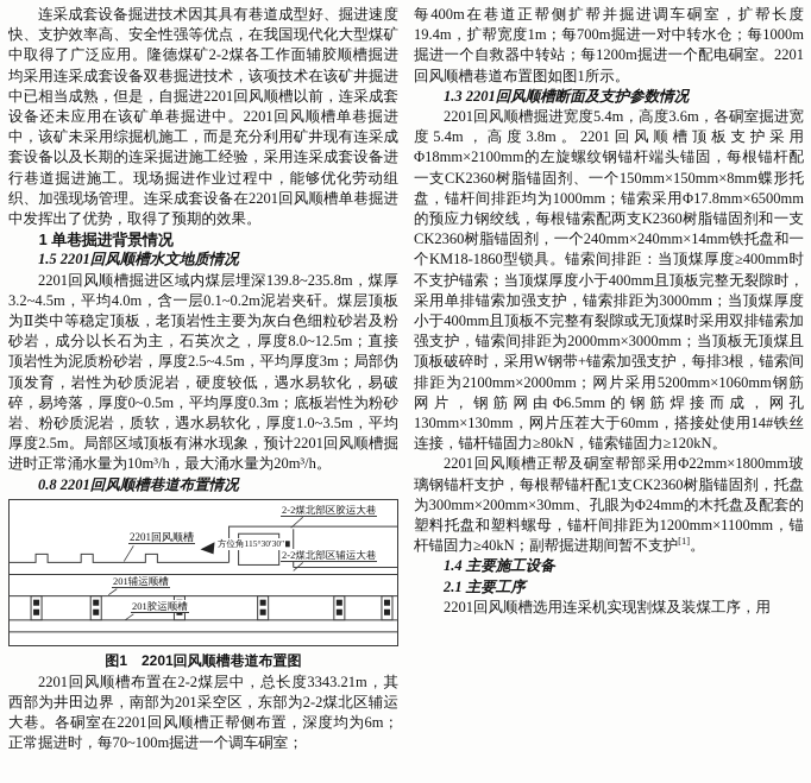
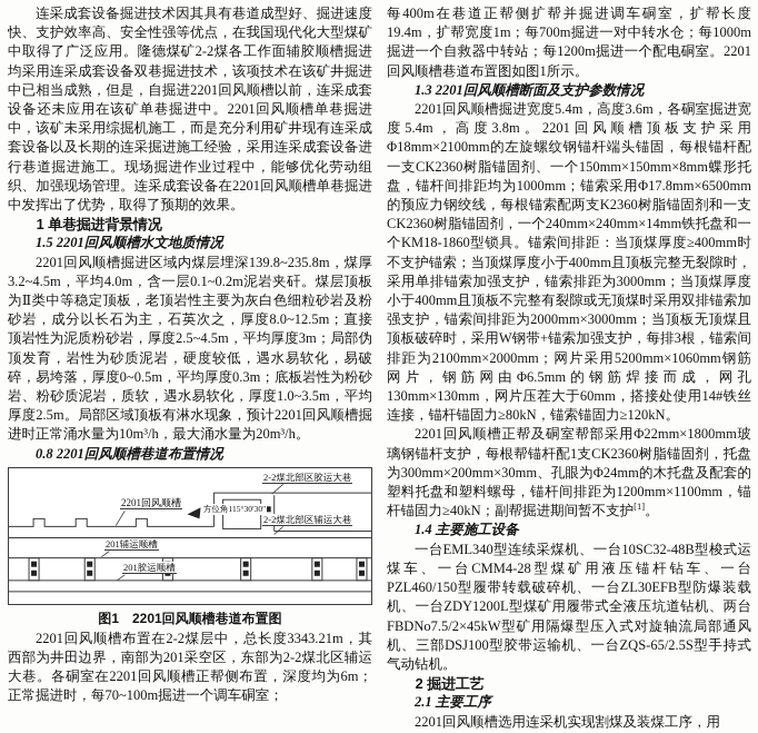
  连采成套设备掘进技术因其具有巷道成型好、掘进速度快、支护效率高、安全性强等优点，在我国现代化大型煤矿中取得了广泛应用。隆德煤矿2-2煤各工作面辅胶顺槽掘进均采用连采成套设备双巷掘进技术，该项技术在该矿井掘进中已相当成熟，但是，自掘进2201回风顺槽以前，连采成套设备还未应用在该矿单巷掘进中。2201回风顺槽单巷掘进中，该矿未采用综掘机施工，而是充分利用矿井现有连采成套设备以及长期的连采掘进施工经验，采用连采成套设备进行巷道掘进施工。现场掘进作业过程中，能够优化劳动组织、加强现场管理。连采成套设备在2201回风顺槽单巷掘进中发挥出了优势，取得了预期的效果。
  1 单巷掘进背景情况
  1.5 2201回风顺槽水文地质情况
  2201回风顺槽掘进区域内煤层埋深139.8~235.8m，煤厚3.2~4.5m，平均4.0m，含一层0.1~0.2m泥岩夹矸。煤层顶板为Ⅱ类中等稳定顶板，老顶岩性主要为灰白色细粒砂岩及粉砂岩，成分以长石为主，石英次之，厚度8.0~12.5m；直接顶岩性为泥质粉砂岩，厚度2.5~4.5m，平均厚度3m；局部伪顶发育，岩性为砂质泥岩，硬度较低，遇水易软化，易破碎，易垮落，厚度0~0.5m，平均厚度0.3m；底板岩性为粉砂岩、粉砂质泥岩，质软，遇水易软化，厚度1.0~3.5m，平均厚度2.5m。局部区域顶板有淋水现象，预计2201回风顺槽掘进时正常涌水量为10m³/h，最大涌水量为20m³/h。
  0.8 2201回风顺槽巷道布置情况
  2201回风顺槽
  方位角115°30′30″
  2-2煤北部区胶运大巷
  2-2煤北部区辅运大巷
  201辅运顺槽
  201胶运顺槽
  图1 2201回风顺槽巷道布置图
  2201回风顺槽布置在2-2煤层中，总长度3343.21m，其西部为井田边界，南部为201采空区，东部为2-2煤北区辅运大巷。各硐室在2201回风顺槽正帮侧布置，深度均为6m；正常掘进时，每70~100m掘进一个调车硐室；
  每400m在巷道正帮侧扩帮并掘进调车硐室，扩帮长度19.4m，扩帮宽度1m；每700m掘进一对中转水仓；每1000m掘进一个自救器中转站；每1200m掘进一个配电硐室。2201回风顺槽巷道布置图如图1所示。
  1.3 2201回风顺槽断面及支护参数情况
  2201回风顺槽掘进宽度5.4m，高度3.6m，各硐室掘进宽度5.4m，高度3.8m。2201回风顺槽顶板支护采用Φ18mm×2100mm的左旋螺纹钢锚杆端头锚固，每根锚杆配一支CK2360树脂锚固剂、一个150mm×150mm×8mm蝶形托盘，锚杆间排距均为1000mm；锚索采用Φ17.8mm×6500mm的预应力钢绞线，每根锚索配两支K2360树脂锚固剂和一支CK2360树脂锚固剂，一个240mm×240mm×14mm铁托盘和一个KM18-1860型锁具。锚索间排距：当顶煤厚度≥400mm时不支护锚索；当顶煤厚度小于400mm且顶板完整无裂隙时，采用单排锚索加强支护，锚索排距为3000mm；当顶煤厚度小于400mm且顶板不完整有裂隙或无顶煤时采用双排锚索加强支护，锚索间排距为2000mm×3000mm；当顶板无顶煤且顶板破碎时，采用W钢带+锚索加强支护，每排3根，锚索间排距为2100mm×2000mm；网片采用5200mm×1060mm钢筋网片，钢筋网由Φ6.5mm的钢筋焊接而成，网孔130mm×130mm，网片压茬大于60mm，搭接处使用14#铁丝连接，锚杆锚固力≥80kN，锚索锚固力≥120kN。
  2201回风顺槽正帮及硐室帮部采用Φ22mm×1800mm玻璃钢锚杆支护，每根帮锚杆配1支CK2360树脂锚固剂，托盘为300mm×200mm×30mm、孔眼为Φ24mm的木托盘及配套的塑料托盘和塑料螺母，锚杆间排距为1200mm×1100mm，锚杆锚固力≥40kN；副帮掘进期间暂不支护[1]。
  1.4 主要施工设备
+ 一台EML340型连续采煤机、一台10SC32-48B型梭式运煤车、一台CMM4-28型煤矿用液压锚杆钻车、一台PZL460/150型履带转载破碎机、一台ZL30EFB型防爆装载机、一台ZDY1200L型煤矿用履带式全液压坑道钻机、两台FBDNo7.5/2×45kW型矿用隔爆型压入式对旋轴流局部通风机、三部DSJ100型胶带运输机、一台ZQS-65/2.5S型手持式气动钻机。
+ 2 掘进工艺
  2.1 主要工序
  2201回风顺槽选用连采机实现割煤及装煤工序，用
